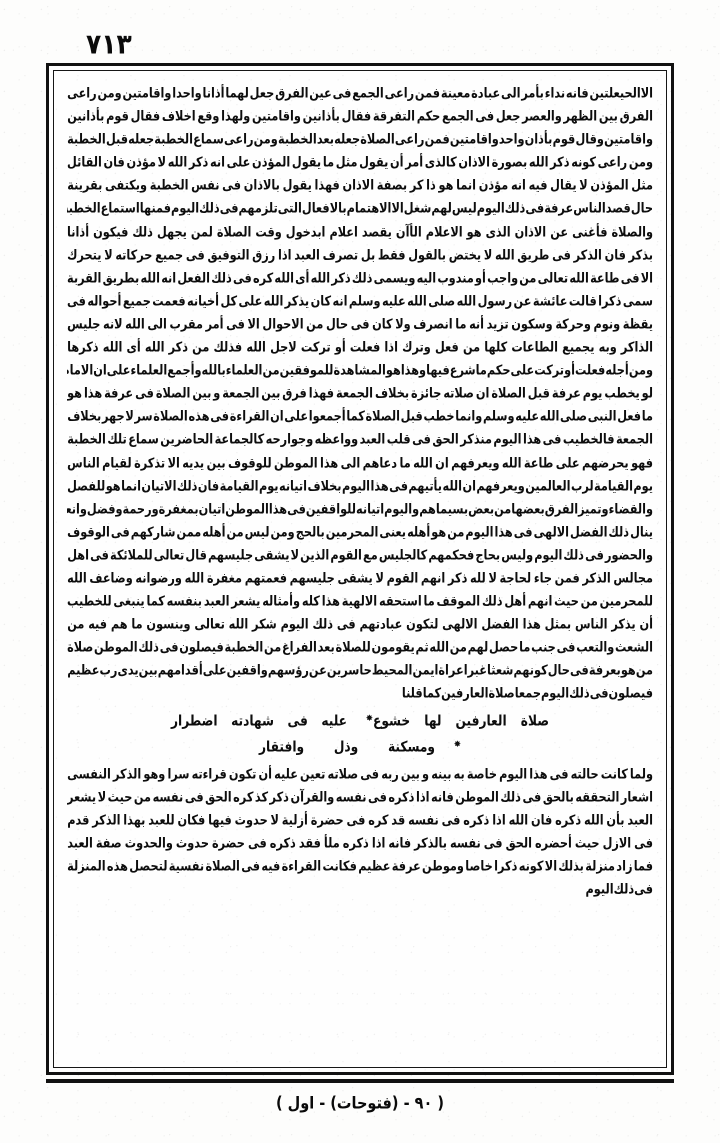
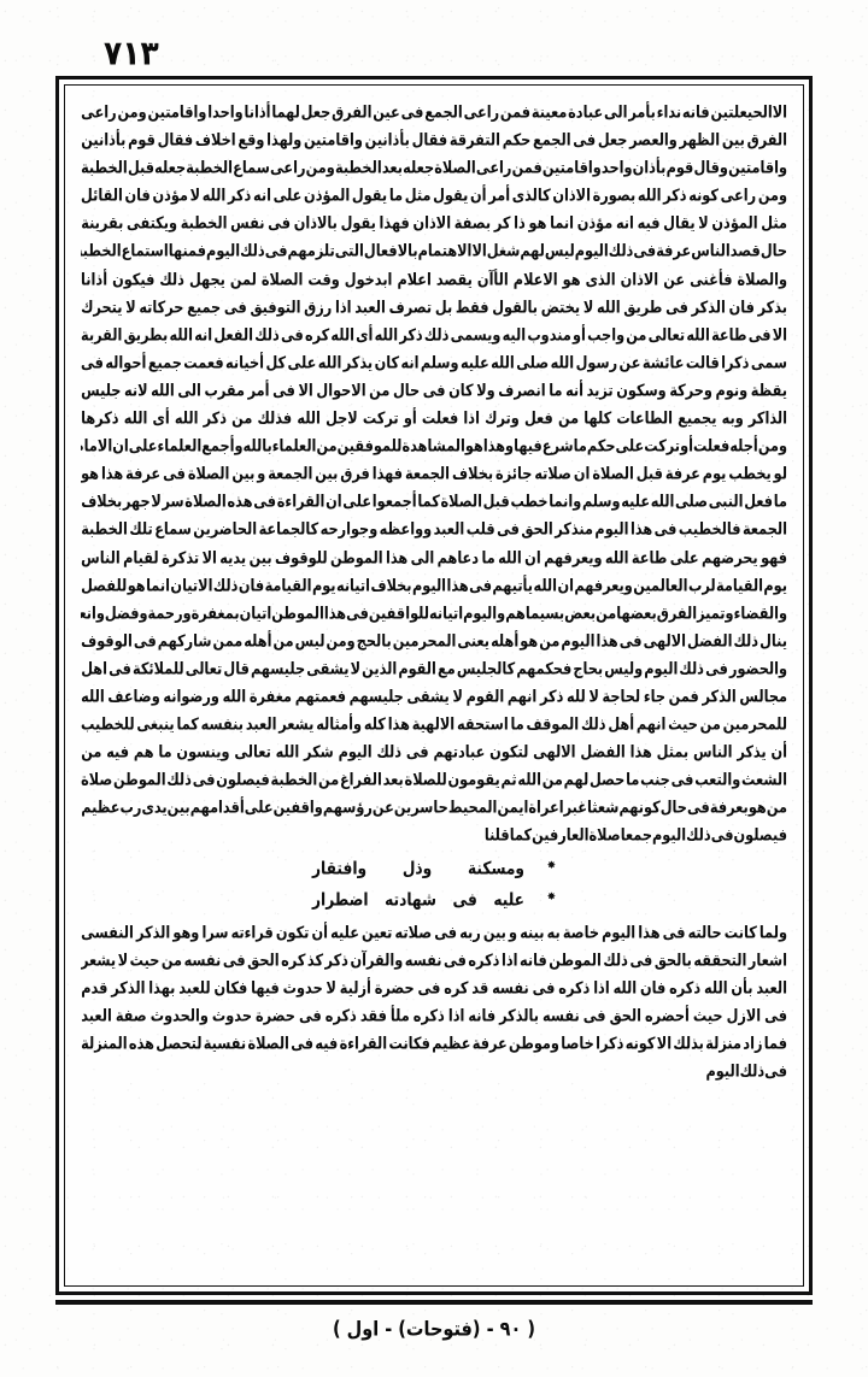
  ٧١٣
  الاالحيعلتين
  فانه
  نداء
  بأمر
  الى
  عبادة
  معينة
  فمن
  راعى
  الجمع
  فى
  عين
  الفرق
  جعل
  لهما
  أذانا
  واحدا
  واقامتين
  ومن
  راعى
  الفرق
  بين
  الظهر
  والعصر
  جعل
  فى
  الجمع
  حكم
  التفرقة
  فقال
  بأذانين
  واقامتين
  ولهذا
  وقع
  اخلاف
  فقال
  قوم
  بأذانين
  واقامتين
  وقال
  قوم
  بأذان
  واحد
  واقامتين
  فمن
  راعى
  الصلاة
  جعله
  بعد
  الخطبة
  ومن
  راعى
  سماع
  الخطبة
  جعله
  قبل
  الخطبة
  ومن
  راعى
  كونه
  ذكر
  الله
  بصورة
  الاذان
  كالذى
  أمر
  أن
  يقول
  مثل
  ما
  يقول
  المؤذن
  على
  انه
  ذكر
  الله
  لا
  مؤذن
  فان
  القائل
  مثل
  المؤذن
  لا
  يقال
  فيه
  انه
  مؤذن
  انما
  هو
  ذا
  كر
  بصفة
  الاذان
  فهذا
  يقول
  بالاذان
  فى
  نفس
  الخطبة
  ويكتفى
  بقرينة
  حال
  قصد
  الناس
  عرفة
  فى
  ذلك
  اليوم
  ليس
  لهم
  شغل
  الا
  الاهتمام
  بالافعال
  التى
  تلزمهم
  فى
  ذلك
  اليوم
  فمنها
  استماع
  الخطب
  والصلاة
  فأغنى
  عن
  الاذان
  الذى
  هو
  الاعلام
  الأآن
  يقصد
  اعلام
  ابدخول
  وقت
  الصلاة
  لمن
  يجهل
  ذلك
  فيكون
  أذانا
  بذكر
  فان
  الذكر
  فى
  طريق
  الله
  لا
  يختض
  بالقول
  فقط
  بل
  تصرف
  العبد
  اذا
  رزق
  التوفيق
  فى
  جميع
  حركاته
  لا
  يتحرك
  الا
  فى
  طاعة
  الله
  تعالى
  من
  واجب
  أو
  مندوب
  اليه
  ويسمى
  ذلك
  ذكر
  الله
  أى
  الله
  كره
  فى
  ذلك
  الفعل
  انه
  الله
  بطريق
  القربة
  سمى
  ذكرا
  قالت
  عائشة
  عن
  رسول
  الله
  صلى
  الله
  عليه
  وسلم
  انه
  كان
  يذكر
  الله
  على
  كل
  أخيانه
  فعمت
  جميع
  أحواله
  فى
  يقظة
  ونوم
  وحركة
  وسكون
  تزيد
  أنه
  ما
  انصرف
  ولا
  كان
  فى
  حال
  من
  الاحوال
  الا
  فى
  أمر
  مقرب
  الى
  الله
  لانه
  جليس
  الذاكر
  وبه
  يجميع
  الطاعات
  كلها
  من
  فعل
  وترك
  اذا
  فعلت
  أو
  تركت
  لاجل
  الله
  فذلك
  من
  ذكر
  الله
  أى
  الله
  ذكرها
  ومن
  أجله
  فعلت
  أو
  تركت
  على
  حكم
  ما
  شرع
  فيها
  وهذا
  هو
  المشاهدة
  للموفقين
  من
  العلماء
  بالله
  وأجمع
  العلماء
  على
  ان
  الاما
  لو
  يخطب
  يوم
  عرفة
  قبل
  الصلاة
  ان
  صلاته
  جائزة
  بخلاف
  الجمعة
  فهذا
  فرق
  بين
  الجمعة
  و
  بين
  الصلاة
  فى
  عرفة
  هذا
  هو
  ما
  فعل
  النبى
  صلى
  الله
  عليه
  وسلم
  وانما
  خطب
  قبل
  الصلاة
  كما
  أجمعوا
  على
  ان
  القراءة
  فى
  هذه
  الصلاة
  سر
  لا
  جهر
  بخلاف
  الجمعة
  فالخطيب
  فى
  هذا
  اليوم
  منذكر
  الحق
  فى
  قلب
  العبد
  وواعظه
  وجوارحه
  كالجماعة
  الحاضرين
  سماع
  تلك
  الخطبة
  فهو
  يحرضهم
  على
  طاعة
  الله
  ويعرفهم
  ان
  الله
  ما
  دعاهم
  الى
  هذا
  الموطن
  للوقوف
  بين
  يديه
  الا
  تذكرة
  لقيام
  الناس
  يوم
  القيامة
  لرب
  العالمين
  ويعرفهم
  ان
  الله
  يأتيهم
  فى
  هذا
  اليوم
  بخلاف
  اتيانه
  يوم
  القيامة
  فان
  ذلك
  الاتيان
  انما
  هو
  للفصل
  والقضاء
  وتميز
  الفرق
  بعضها
  من
  بعض
  بسيماهم
  واليوم
  اتيانه
  للواقفين
  فى
  هذا
  الموطن
  اتيان
  بمغفرة
  ورحمة
  وفضل
  ينال
  ذلك
  الفضل
  الالهى
  فى
  هذا
  اليوم
  من
  هو
  أهله
  يعنى
  المحرمين
  بالحج
  ومن
  ليس
  من
  أهله
  ممن
  شاركهم
  فى
  الوقوف
  والحضور
  فى
  ذلك
  اليوم
  وليس
  بحاج
  فحكمهم
  كالجليس
  مع
  القوم
  الذين
  لا
  يشقى
  جليسهم
  قال
  تعالى
  للملائكة
  فى
  اهل
  مجالس
  الذكر
  فمن
  جاء
  لحاجة
  لا
  لله
  ذكر
  انهم
  القوم
  لا
  يشقى
  جليسهم
  فعمتهم
  مغفرة
  الله
  ورضوانه
  وضاعف
  الله
  للمحرمين
  من
  حيث
  انهم
  أهل
  ذلك
  الموقف
  ما
  استحقه
  الالهية
  هذا
  كله
  وأمثاله
  يشعر
  العبد
  بنفسه
  كما
  ينبغى
  للخطيب
  أن
  يذكر
  الناس
  بمثل
  هذا
  الفضل
  الالهى
  لتكون
  عبادتهم
  فى
  ذلك
  اليوم
  شكر
  الله
  تعالى
  وينسون
  ما
  هم
  فيه
  من
  الشعث
  والتعب
  فى
  جنب
  ما
  حصل
  لهم
  من
  الله
  ثم
  يقومون
  للصلاة
  بعد
  الفراغ
  من
  الخطبة
  فيصلون
  فى
  ذلك
  الموطن
  صلاة
  من
  هو
  بعرفة
  فى
  حال
  كونهم
  شعثا
  غبرا
  عراة
  ايمن
  المحيط
  حاسرين
  عن
  رؤسهم
  واقفين
  على
  أقدامهم
  بين
  يدى
  رب
  عظيم
  فيصلون
  فى
  ذلك
  اليوم
  جمعا
  صلاة
  العارفين
  كما
  قلنا
- صلاة العارفين لها خشوع
  ✸
- عليه فى شهادته اضطرار
+ ومسكنة وذل وافتقار
  ✸
- ومسكنة وذل وافتقار
+ عليه فى شهادته اضطرار
  ولما
  كانت
  حالته
  فى
  هذا
  اليوم
  خاصة
  به
  بينه
  و
  بين
  ربه
  فى
  صلاته
  تعين
  عليه
  أن
  تكون
  قراءته
  سرا
  وهو
  الذكر
  النفسى
  اشعار
  التحققه
  بالحق
  فى
  ذلك
  الموطن
  فانه
  اذا
  ذكره
  فى
  نفسه
  والقرآن
  ذكر
  كذ
  كره
  الحق
  فى
  نفسه
  من
  حيث
  لا
  يشعر
  العبد
  بأن
  الله
  ذكره
  فان
  الله
  اذا
  ذكره
  فى
  نفسه
  قد
  كره
  فى
  حضرة
  أزلية
  لا
  حدوث
  فيها
  فكان
  للعبد
  بهذا
  الذكر
  قدم
  فى
  الازل
  حيث
  أحضره
  الحق
  فى
  نفسه
  بالذكر
  فانه
  اذا
  ذكره
  ملأ
  فقد
  ذكره
  فى
  حضرة
  حدوث
  والحدوث
  صفة
  العبد
  فما
  زاد
  منزلة
  بذلك
  الا
  كونه
  ذكرا
  خاصا
  وموطن
  عرفة
  عظيم
  فكانت
  القراءة
  فيه
  فى
  الصلاة
  نفسية
  لتحصل
  هذه
  المنزلة
  فى
  ذلك
  اليوم
  ( ٩٠ - (فتوحات) - اول )
